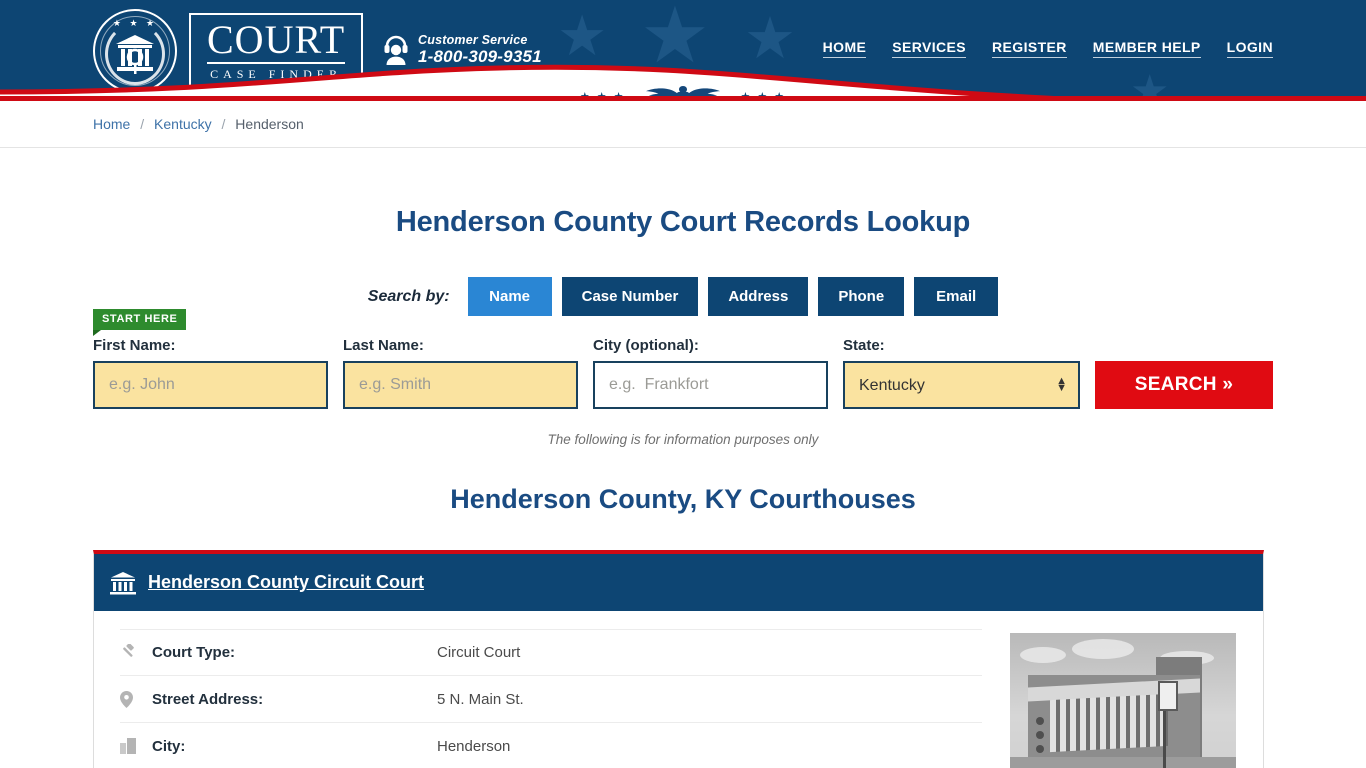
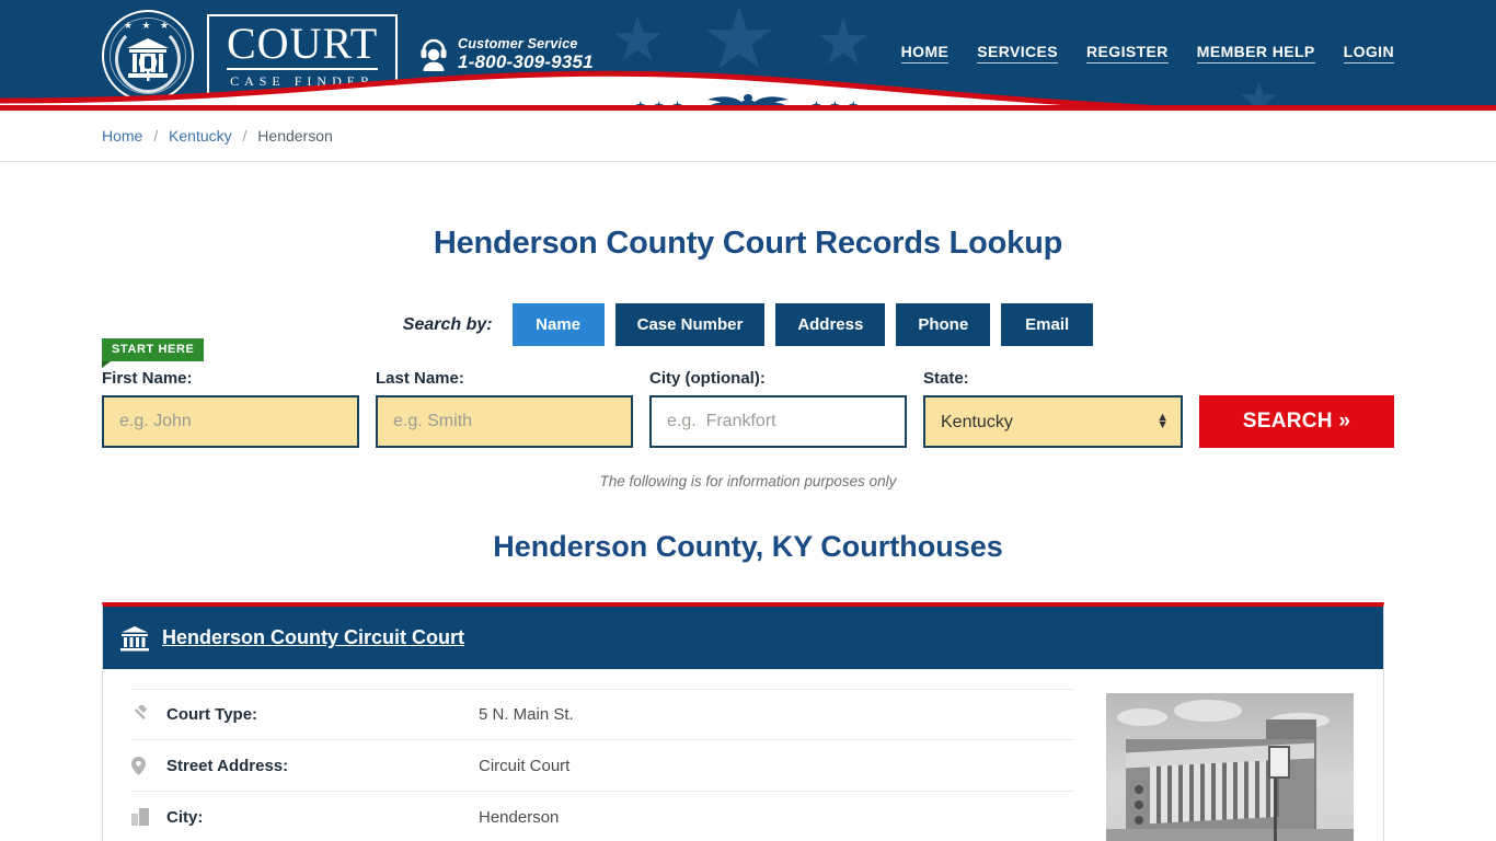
  ★
  ★
  ★
  ★ ★ ★
  COURT
  CASE FINDER
  Customer Service
  1-800-309-9351
  HOME
  SERVICES
  REGISTER
  MEMBER HELP
  LOGIN
  Home / Kentucky / Henderson
  Henderson County Court Records Lookup
  Search by:
  Name
  Case Number
  Address
  Phone
  Email
  START HERE
  First Name:
  e.g. John
  Last Name:
  e.g. Smith
  City (optional):
  e.g. Frankfort
  State:
  Kentucky
  ▲
  ▼
  SEARCH »
  The following is for information purposes only
  Henderson County, KY Courthouses
  Henderson County Circuit Court
  Court Type:
- Circuit Court
+ 5 N. Main St.
  Street Address:
- 5 N. Main St.
+ Circuit Court
  City:
  Henderson
